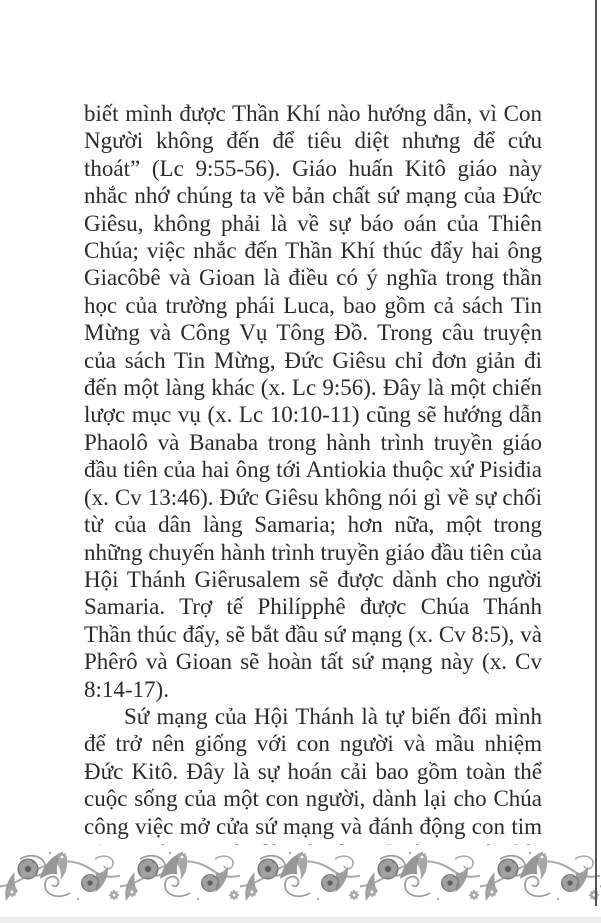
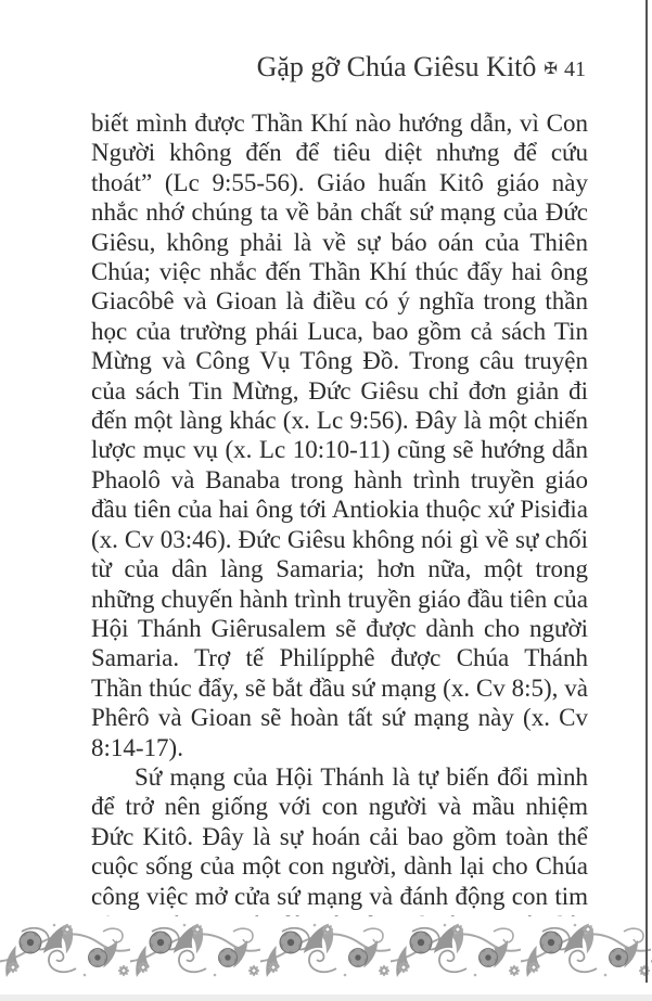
+ Gặp gỡ Chúa Giêsu Kitô ✠ 41
- biết mình được Thần Khí nào hướng dẫn, vì Con Người không đến để tiêu diệt nhưng để cứu thoát” (Lc 9:55-56). Giáo huấn Kitô giáo này nhắc nhớ chúng ta về bản chất sứ mạng của Đức Giêsu, không phải là về sự báo oán của Thiên Chúa; việc nhắc đến Thần Khí thúc đẩy hai ông Giacôbê và Gioan là điều có ý nghĩa trong thần học của trường phái Luca, bao gồm cả sách Tin Mừng và Công Vụ Tông Đồ. Trong câu truyện của sách Tin Mừng, Đức Giêsu chỉ đơn giản đi đến một làng khác (x. Lc 9:56). Đây là một chiến lược mục vụ (x. Lc 10:10-11) cũng sẽ hướng dẫn Phaolô và Banaba trong hành trình truyền giáo đầu tiên của hai ông tới Antiokia thuộc xứ Pisiđia (x. Cv 13:46). Đức Giêsu không nói gì về sự chối từ của dân làng Samaria; hơn nữa, một trong những chuyến hành trình truyền giáo đầu tiên của Hội Thánh Giêrusalem sẽ được dành cho người Samaria. Trợ tế Philípphê được Chúa Thánh Thần thúc đẩy, sẽ bắt đầu sứ mạng (x. Cv 8:5), và Phêrô và Gioan sẽ hoàn tất sứ mạng này (x. Cv 8:14-17).
+ biết mình được Thần Khí nào hướng dẫn, vì Con Người không đến để tiêu diệt nhưng để cứu thoát” (Lc 9:55-56). Giáo huấn Kitô giáo này nhắc nhớ chúng ta về bản chất sứ mạng của Đức Giêsu, không phải là về sự báo oán của Thiên Chúa; việc nhắc đến Thần Khí thúc đẩy hai ông Giacôbê và Gioan là điều có ý nghĩa trong thần học của trường phái Luca, bao gồm cả sách Tin Mừng và Công Vụ Tông Đồ. Trong câu truyện của sách Tin Mừng, Đức Giêsu chỉ đơn giản đi đến một làng khác (x. Lc 9:56). Đây là một chiến lược mục vụ (x. Lc 10:10-11) cũng sẽ hướng dẫn Phaolô và Banaba trong hành trình truyền giáo đầu tiên của hai ông tới Antiokia thuộc xứ Pisiđia (x. Cv 03:46). Đức Giêsu không nói gì về sự chối từ của dân làng Samaria; hơn nữa, một trong những chuyến hành trình truyền giáo đầu tiên của Hội Thánh Giêrusalem sẽ được dành cho người Samaria. Trợ tế Philípphê được Chúa Thánh Thần thúc đẩy, sẽ bắt đầu sứ mạng (x. Cv 8:5), và Phêrô và Gioan sẽ hoàn tất sứ mạng này (x. Cv 8:14-17).
  Sứ mạng của Hội Thánh là tự biến đổi mình để trở nên giống với con người và mầu nhiệm Đức Kitô. Đây là sự hoán cải bao gồm toàn thể cuộc sống của một con người, dành lại cho Chúa công việc mở cửa sứ mạng và đánh động con tim
